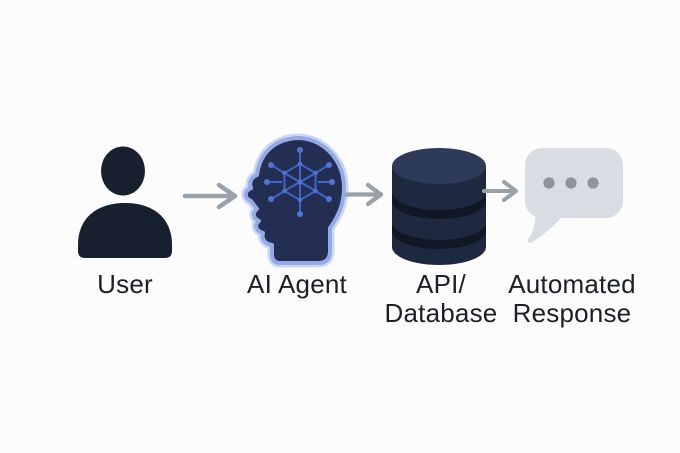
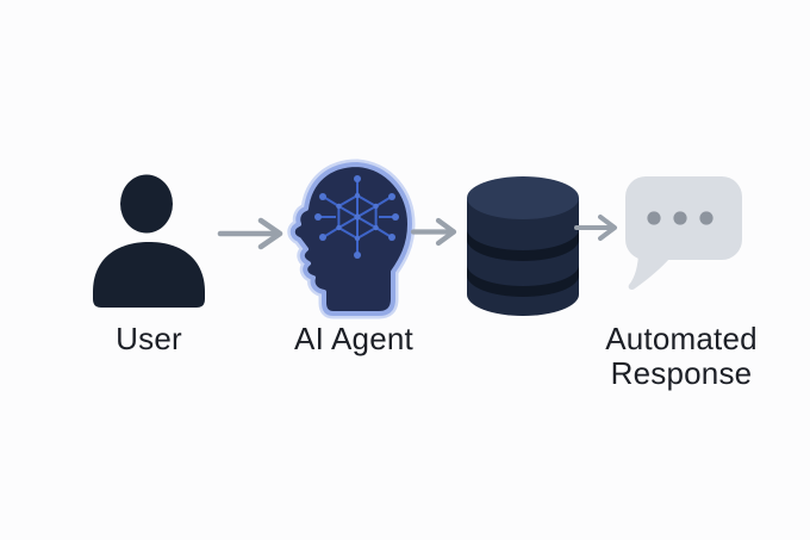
  User
  AI Agent
- API/
- Database
  Automated
  Response
